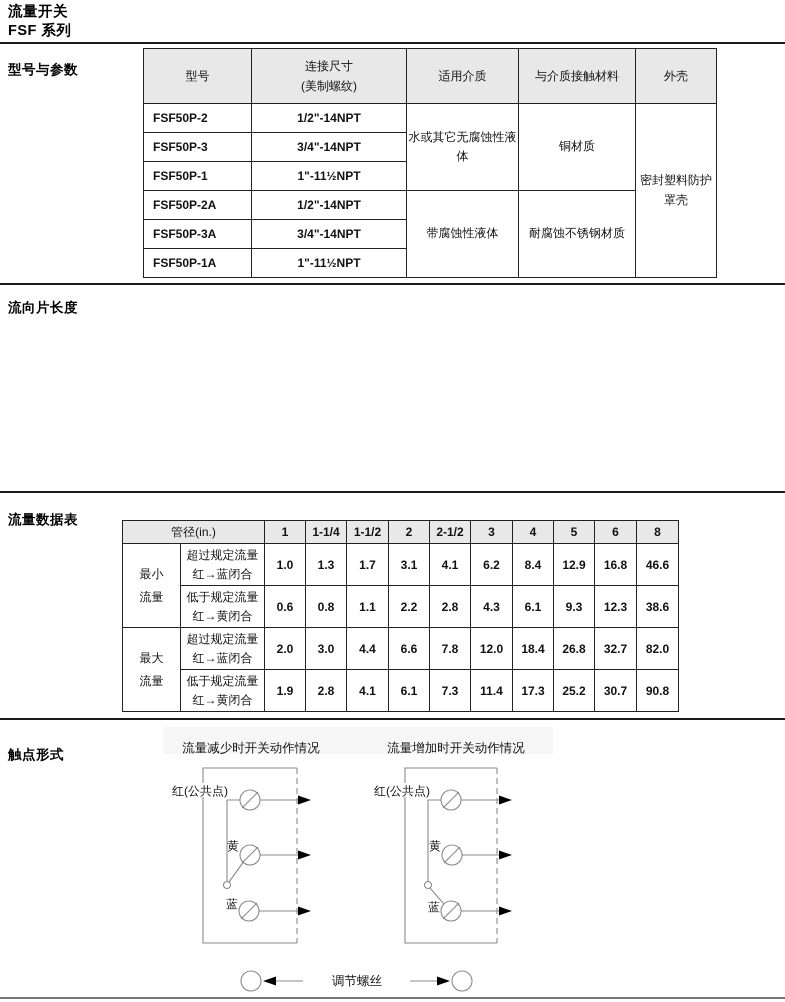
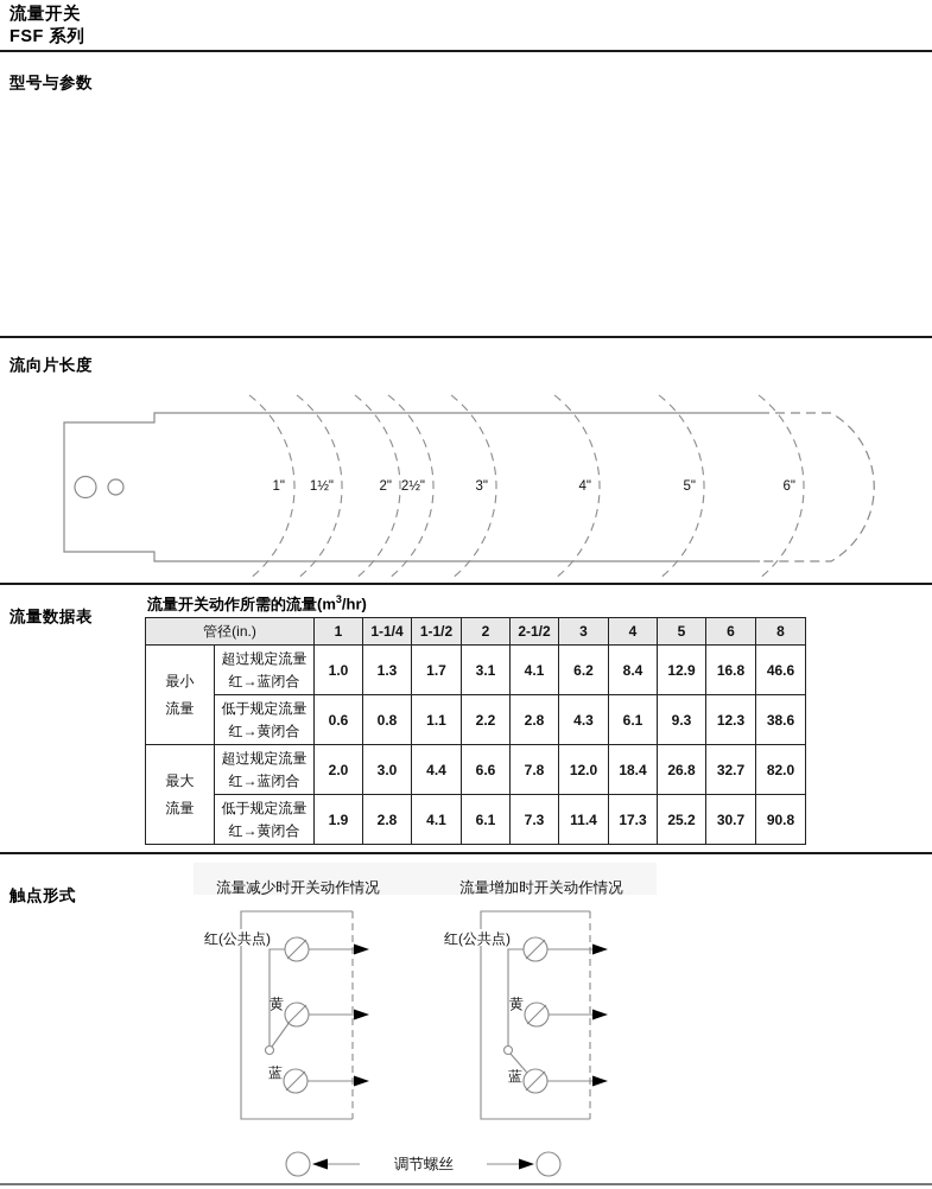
  流量开关
  FSF 系列
  型号与参数
- 型号	连接尺寸 (美制螺纹)	适用介质	与介质接触材料	外壳
- FSF50P-2	1/2"-14NPT	水或其它无腐蚀性液体	铜材质	密封塑料防护罩壳
- FSF50P-3	3/4"-14NPT
- FSF50P-1	1"-11½NPT
- FSF50P-2A	1/2"-14NPT	带腐蚀性液体	耐腐蚀不锈钢材质
- FSF50P-3A	3/4"-14NPT
- FSF50P-1A	1"-11½NPT
  流向片长度
+ 1"
+ 1½"
+ 2"
+ 2½"
+ 3"
+ 4"
+ 5"
+ 6"
  流量数据表
+ 流量开关动作所需的流量(m3/hr)
  管径(in.)	1	1-1/4	1-1/2	2	2-1/2	3	4	5	6	8
  最小 流量	超过规定流量 红→蓝闭合	1.0	1.3	1.7	3.1	4.1	6.2	8.4	12.9	16.8	46.6
  低于规定流量 红→黄闭合	0.6	0.8	1.1	2.2	2.8	4.3	6.1	9.3	12.3	38.6
  最大 流量	超过规定流量 红→蓝闭合	2.0	3.0	4.4	6.6	7.8	12.0	18.4	26.8	32.7	82.0
  低于规定流量 红→黄闭合	1.9	2.8	4.1	6.1	7.3	11.4	17.3	25.2	30.7	90.8
  触点形式
  流量减少时开关动作情况
  流量增加时开关动作情况
  红(公共点)
  黄
  蓝
  红(公共点)
  黄
  蓝
  调节螺丝
